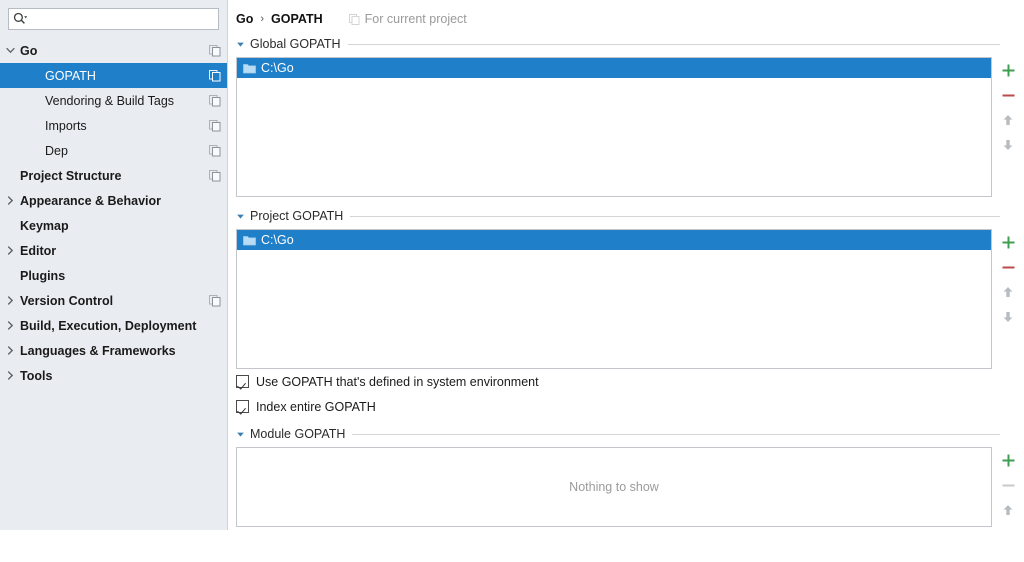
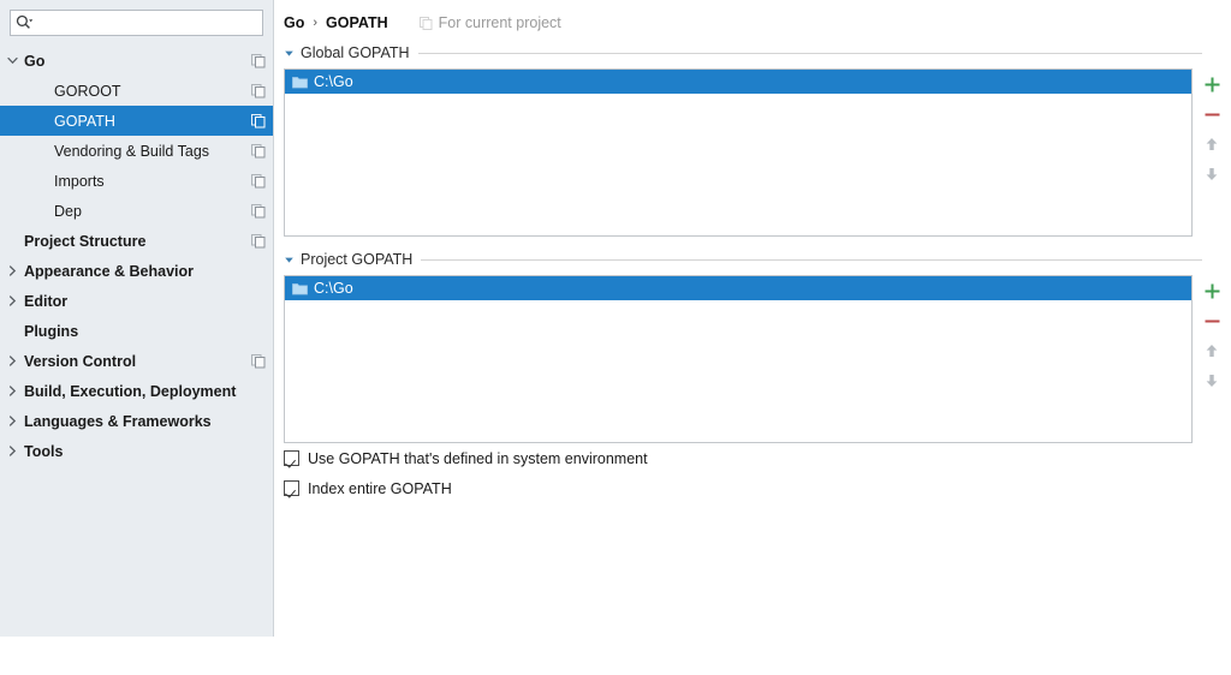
  Go
+ GOROOT
  GOPATH
  Vendoring & Build Tags
  Imports
  Dep
  Project Structure
  Appearance & Behavior
- Keymap
  Editor
  Plugins
  Version Control
  Build, Execution, Deployment
  Languages & Frameworks
  Tools
  Go
  ›
  GOPATH
  For current project
  Global GOPATH
  C:\Go
  Project GOPATH
  C:\Go
  Use GOPATH that's defined in system environment
  Index entire GOPATH
- Module GOPATH
- Nothing to show
